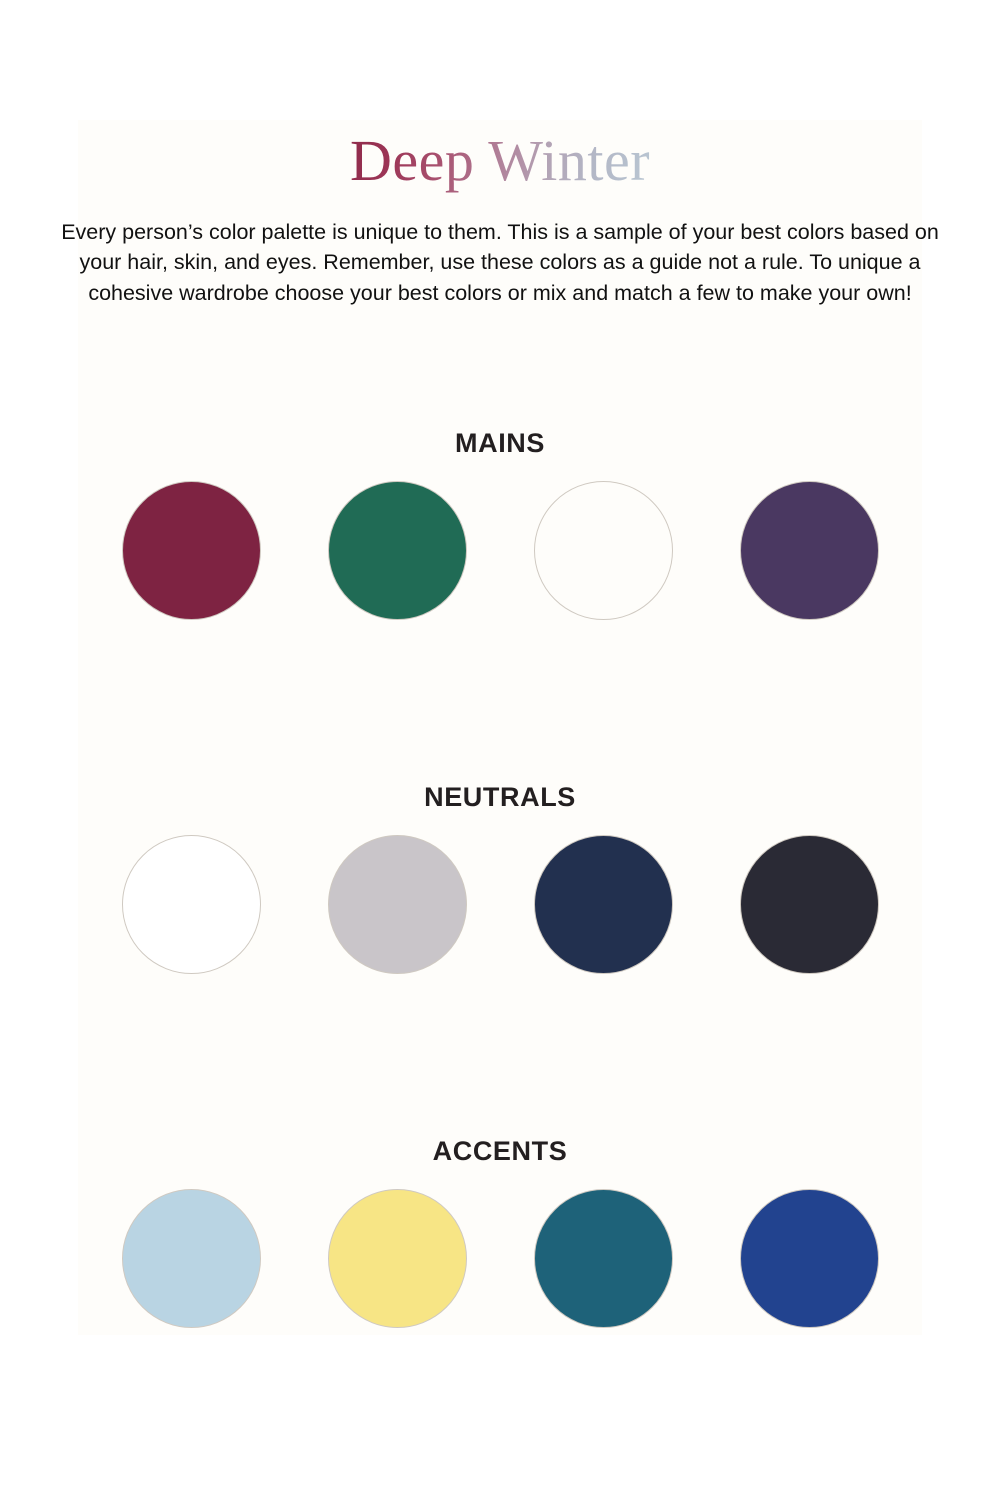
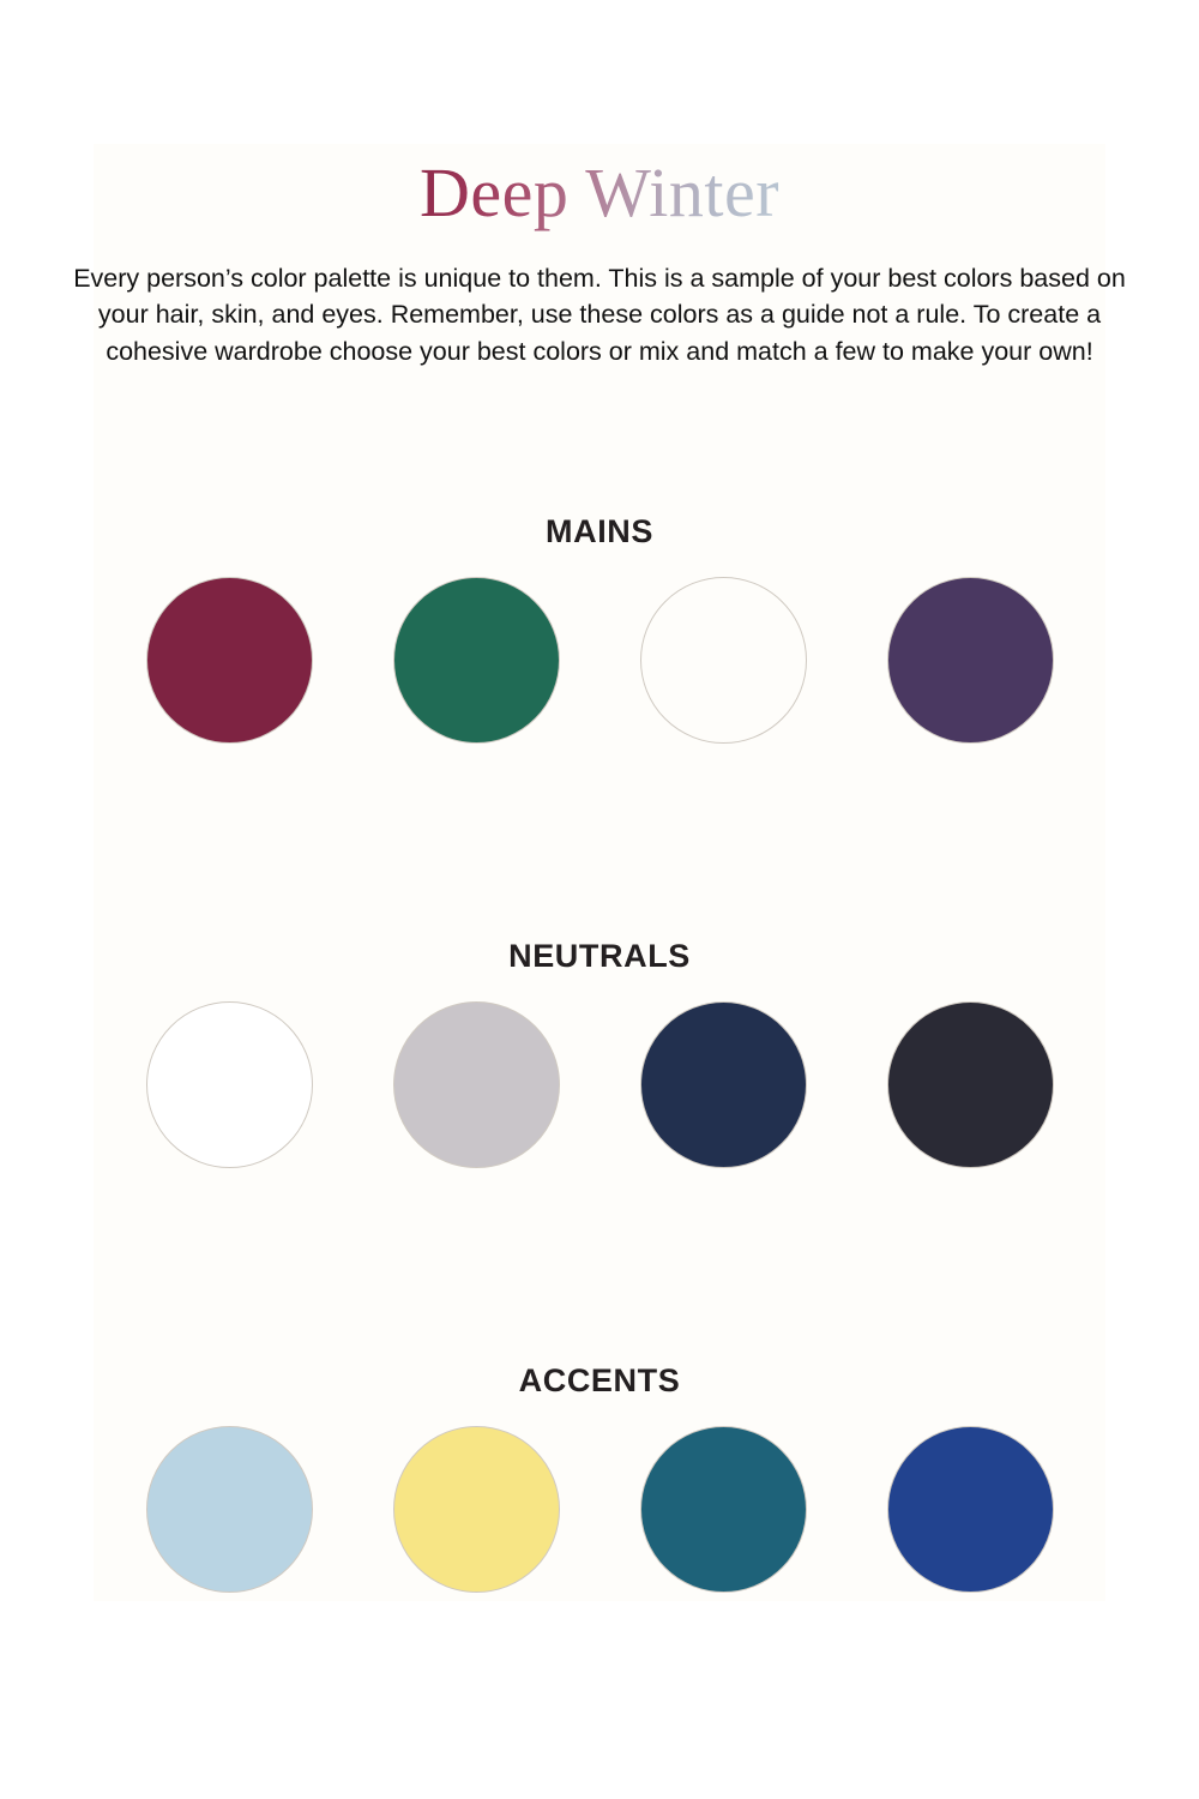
  Deep Winter
- Every person’s color palette is unique to them. This is a sample of your best colors based on your hair, skin, and eyes. Remember, use these colors as a guide not a rule. To unique a cohesive wardrobe choose your best colors or mix and match a few to make your own!
+ Every person’s color palette is unique to them. This is a sample of your best colors based on your hair, skin, and eyes. Remember, use these colors as a guide not a rule. To create a cohesive wardrobe choose your best colors or mix and match a few to make your own!
  MAINS
  NEUTRALS
  ACCENTS
